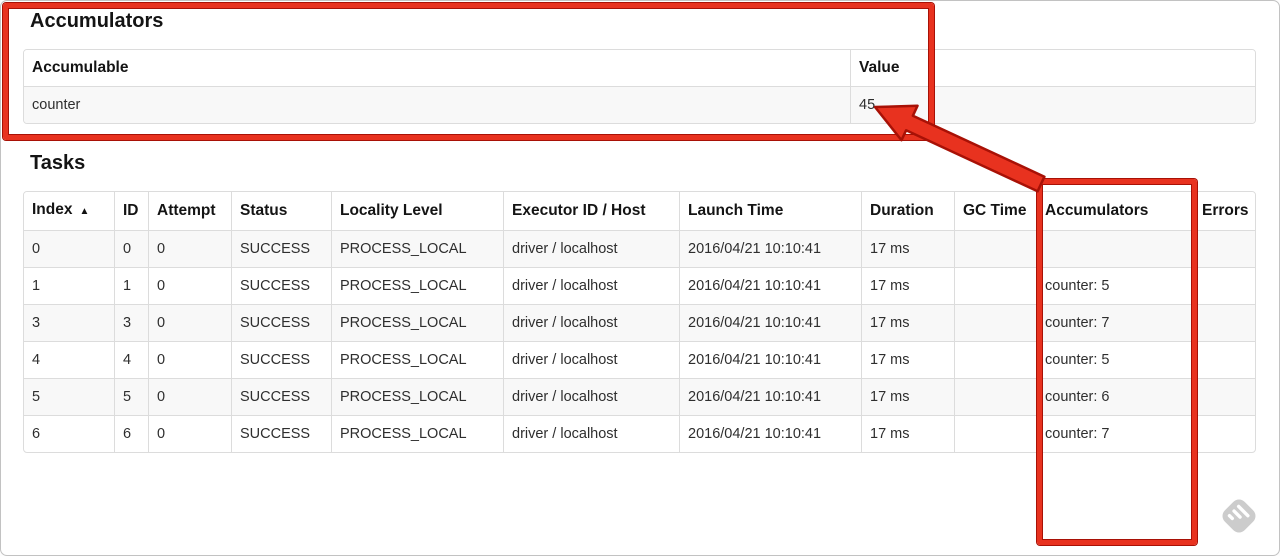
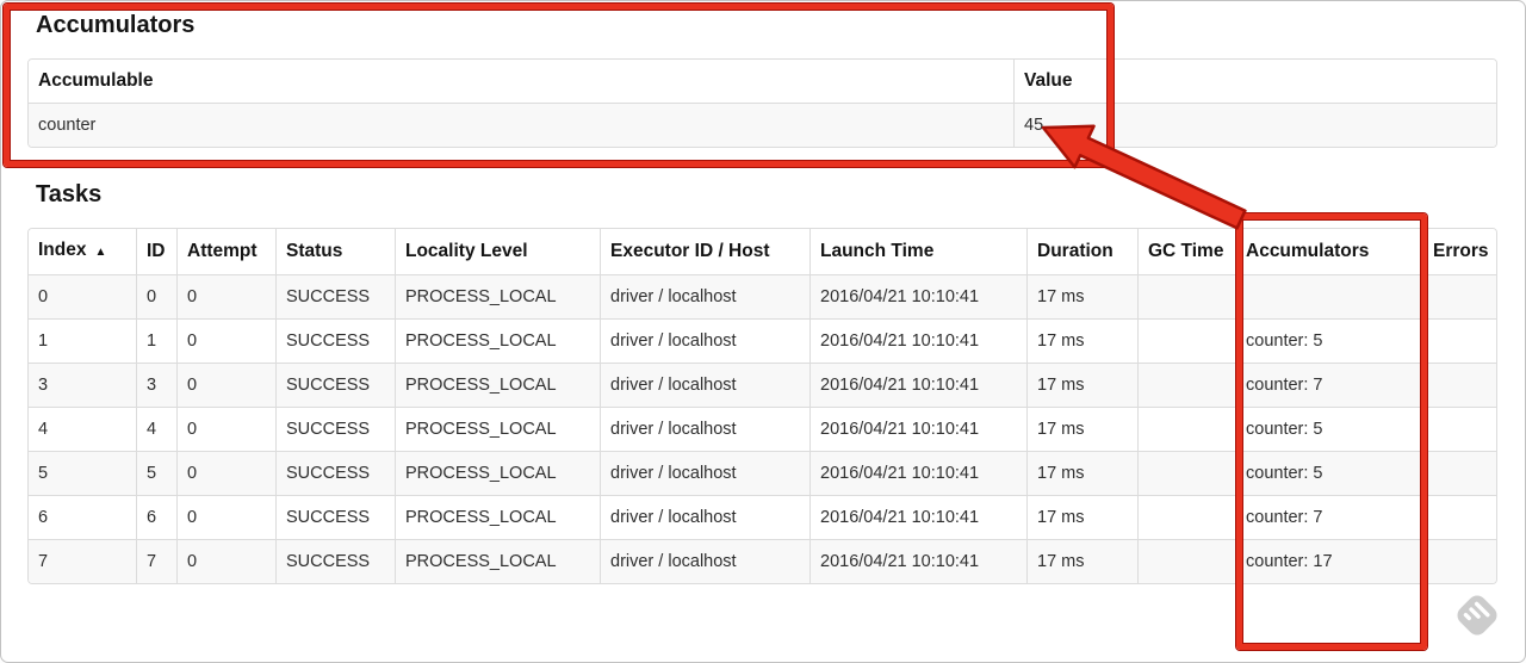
  Accumulators
  Accumulable	Value
  counter	45
  Tasks
  Index ▲	ID	Attempt	Status	Locality Level	Executor ID / Host	Launch Time	Duration	GC Time	Accumulators	Errors
  0	0	0	SUCCESS	PROCESS_LOCAL	driver / localhost	2016/04/21 10:10:41	17 ms
  1	1	0	SUCCESS	PROCESS_LOCAL	driver / localhost	2016/04/21 10:10:41	17 ms		counter: 5
  3	3	0	SUCCESS	PROCESS_LOCAL	driver / localhost	2016/04/21 10:10:41	17 ms		counter: 7
  4	4	0	SUCCESS	PROCESS_LOCAL	driver / localhost	2016/04/21 10:10:41	17 ms		counter: 5
- 5	5	0	SUCCESS	PROCESS_LOCAL	driver / localhost	2016/04/21 10:10:41	17 ms		counter: 6
+ 5	5	0	SUCCESS	PROCESS_LOCAL	driver / localhost	2016/04/21 10:10:41	17 ms		counter: 5
  6	6	0	SUCCESS	PROCESS_LOCAL	driver / localhost	2016/04/21 10:10:41	17 ms		counter: 7
+ 7	7	0	SUCCESS	PROCESS_LOCAL	driver / localhost	2016/04/21 10:10:41	17 ms		counter: 17
